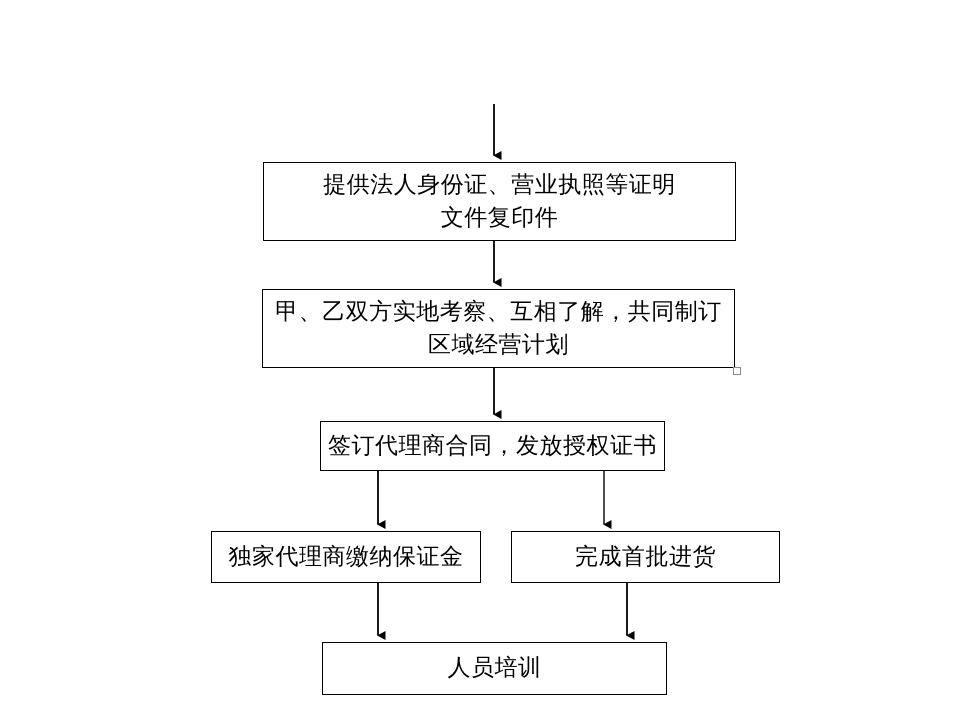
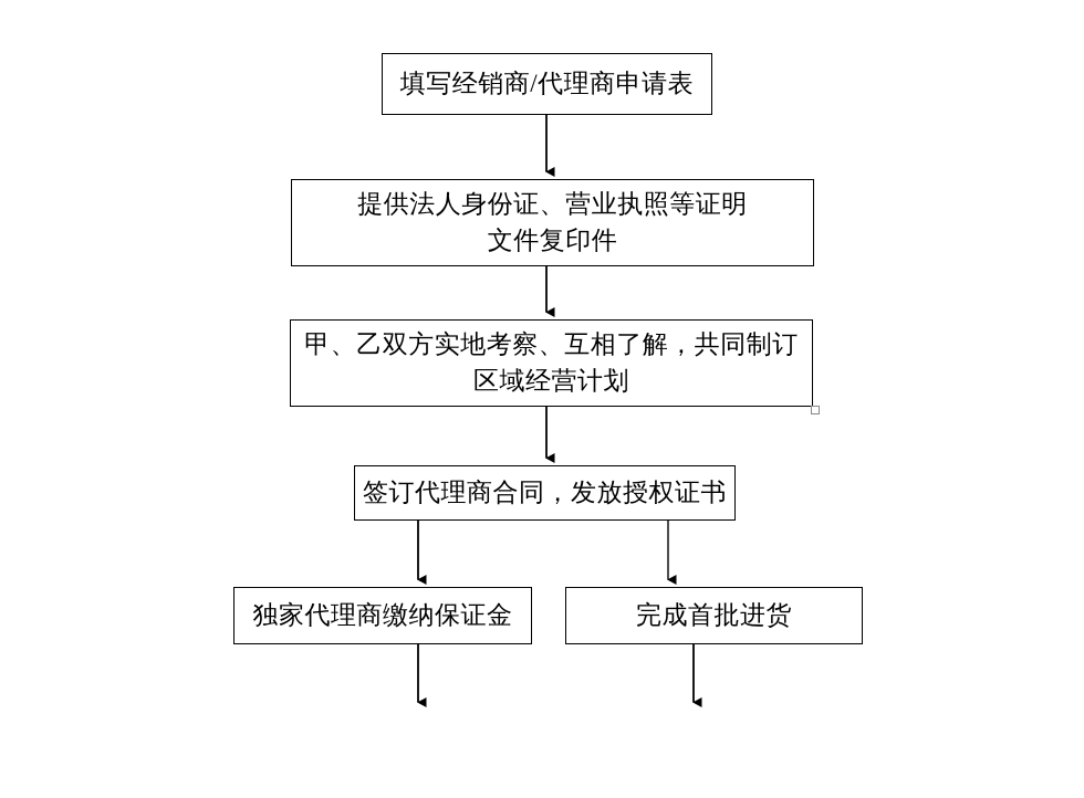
+ 填写经销商/代理商申请表
  提供法人身份证、营业执照等证明
  文件复印件
  甲、乙双方实地考察、互相了解，共同制订
  区域经营计划
  签订代理商合同，发放授权证书
  独家代理商缴纳保证金
  完成首批进货
- 人员培训
